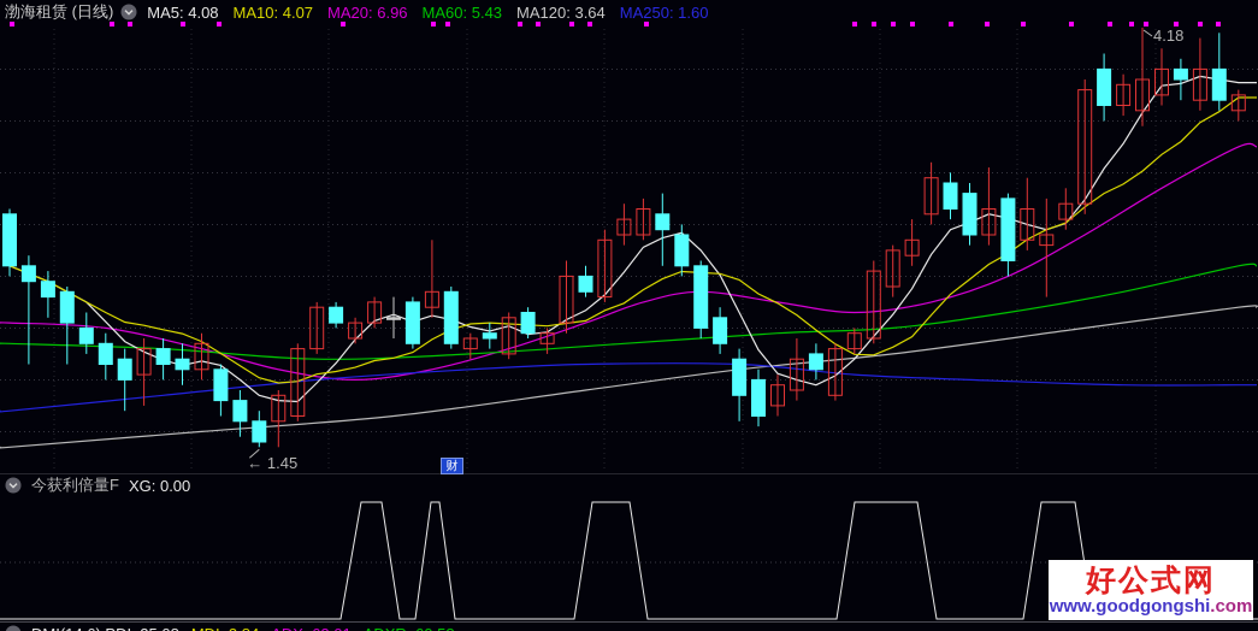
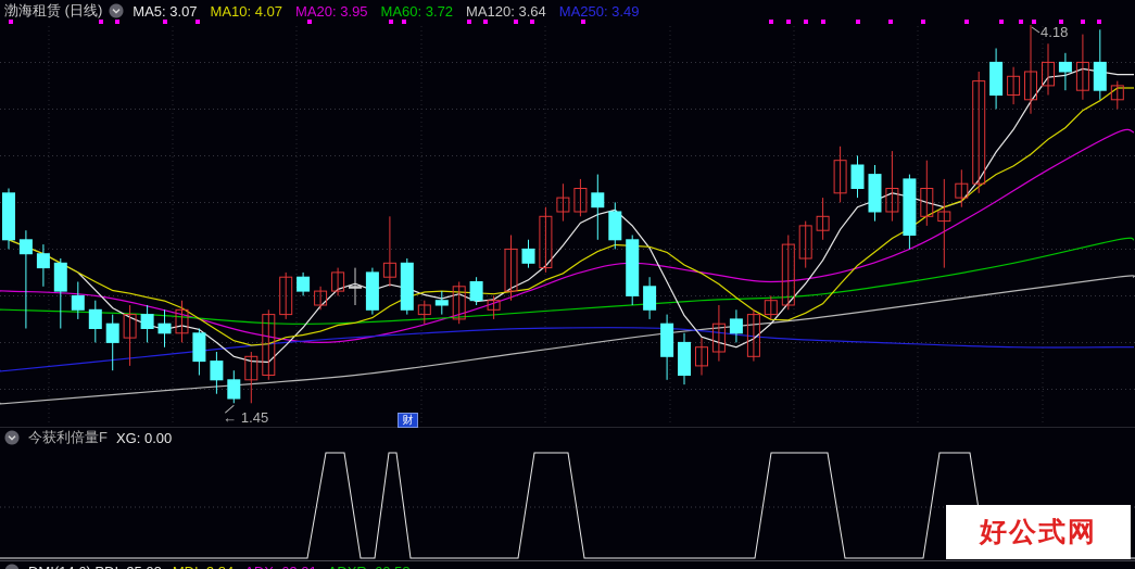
  渤海租赁 (日线)
- MA5: 4.08
+ MA5: 3.07
  MA10: 4.07
- MA20: 6.96
+ MA20: 3.95
- MA60: 5.43
+ MA60: 3.72
  MA120: 3.64
- MA250: 1.60
+ MA250: 3.49
  4.18
  ← 1.45
  财
  今获利倍量F
  XG: 0.00
  好公式网
- www.goodgongshi.com
